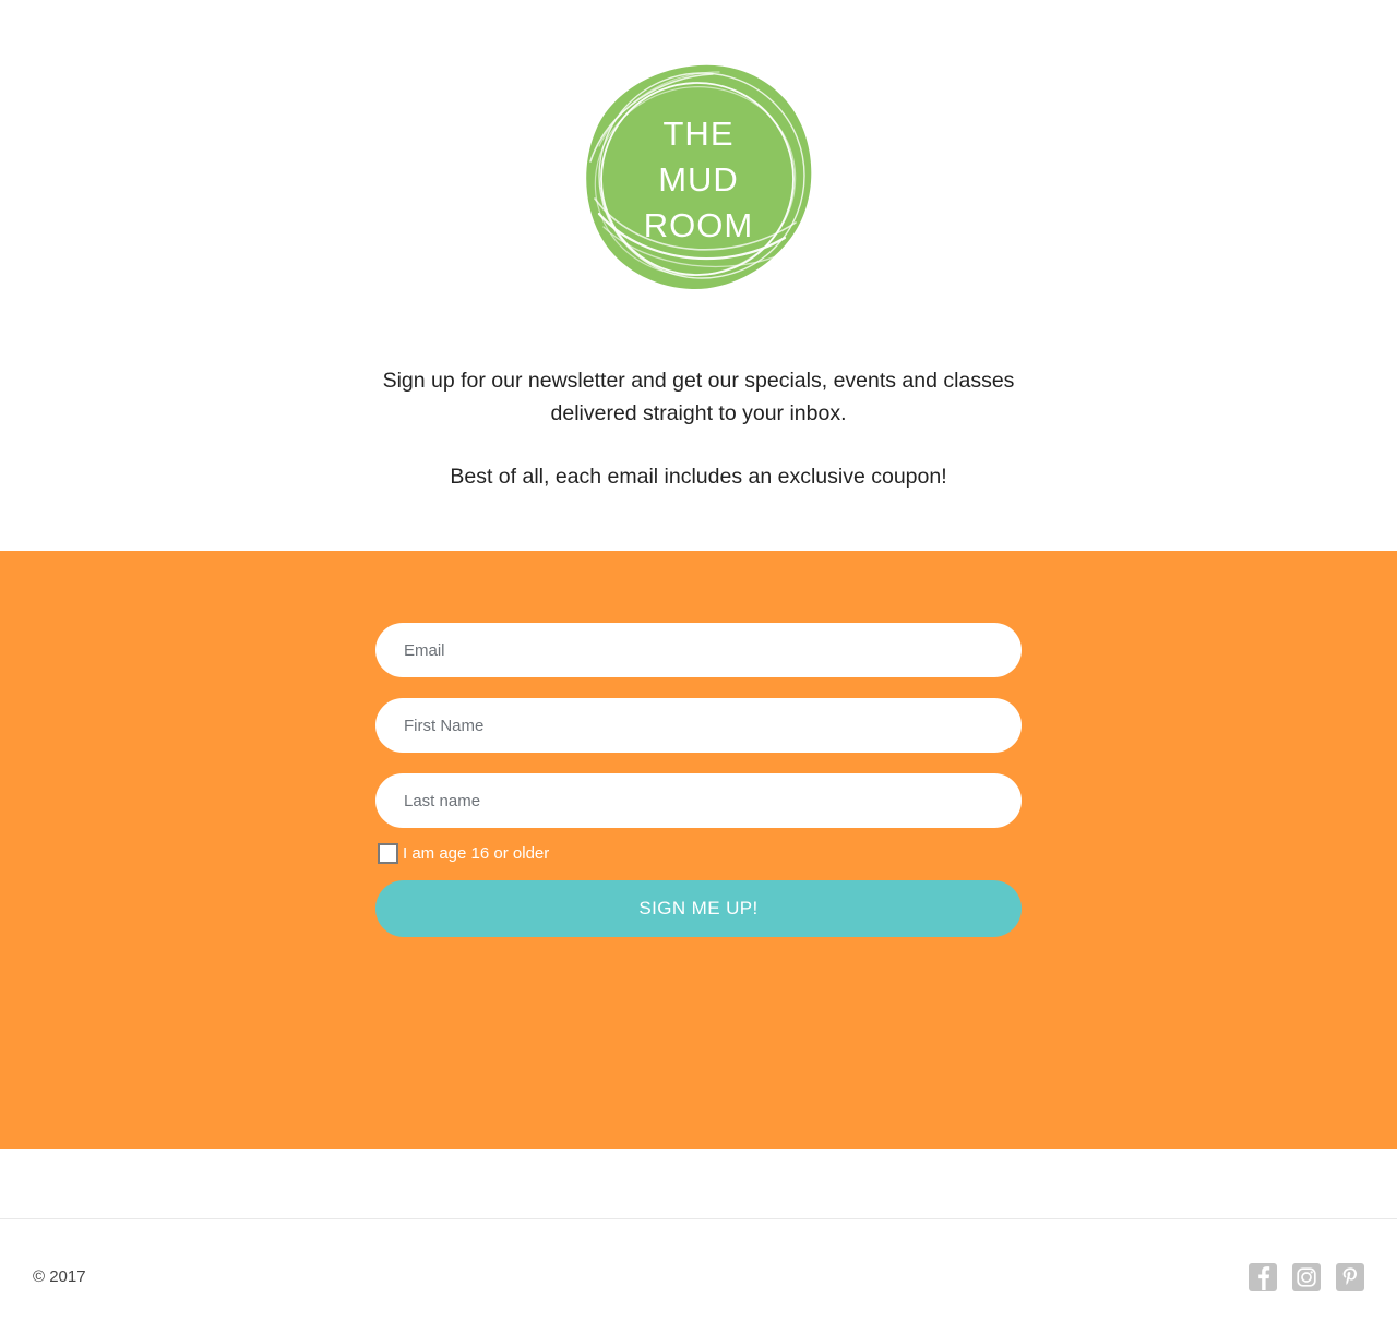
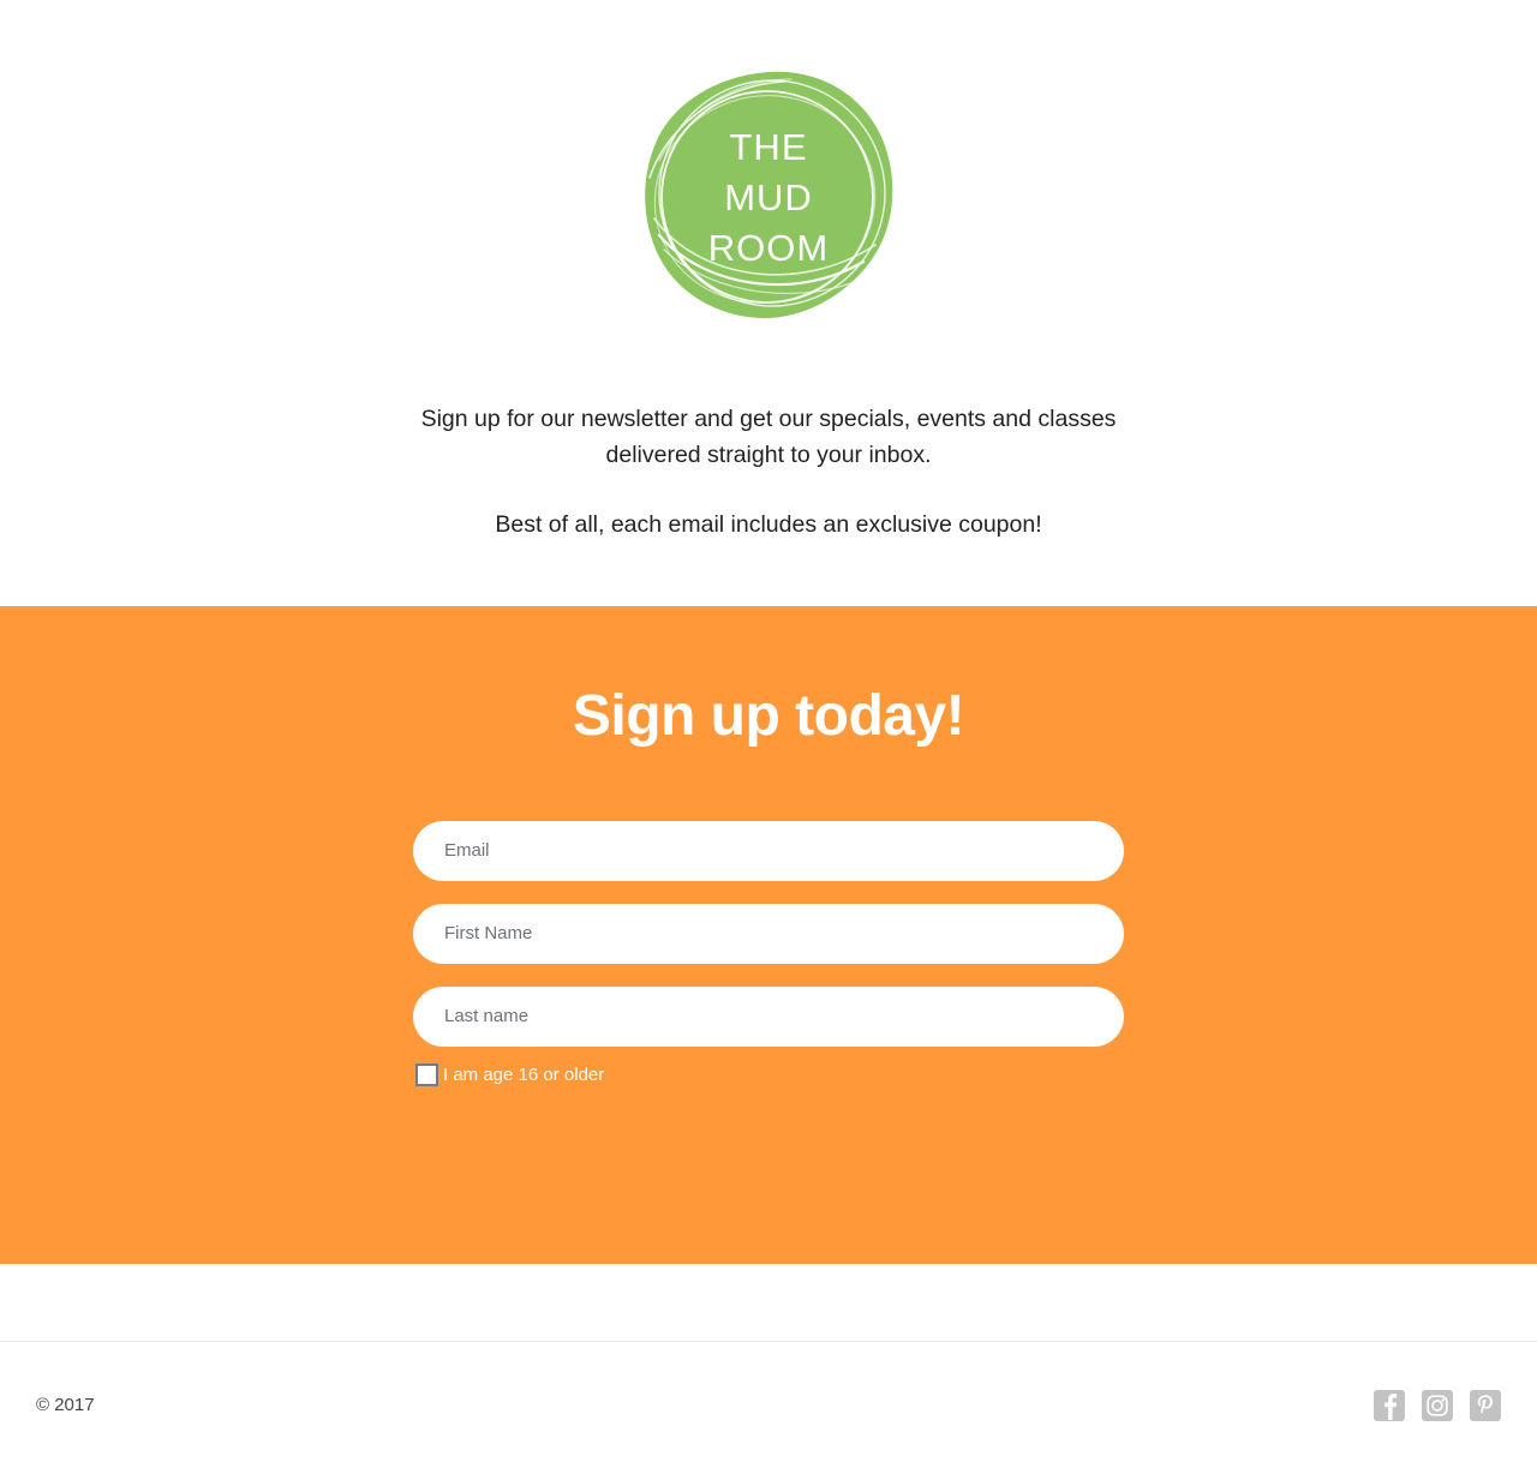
  THE
  MUD
  ROOM
  Sign up for our newsletter and get our specials, events and classes delivered straight to your inbox.
  Best of all, each email includes an exclusive coupon!
+ Sign up today!
  Email
  First Name
  Last name
  I am age 16 or older
- SIGN ME UP!
  © 2017
